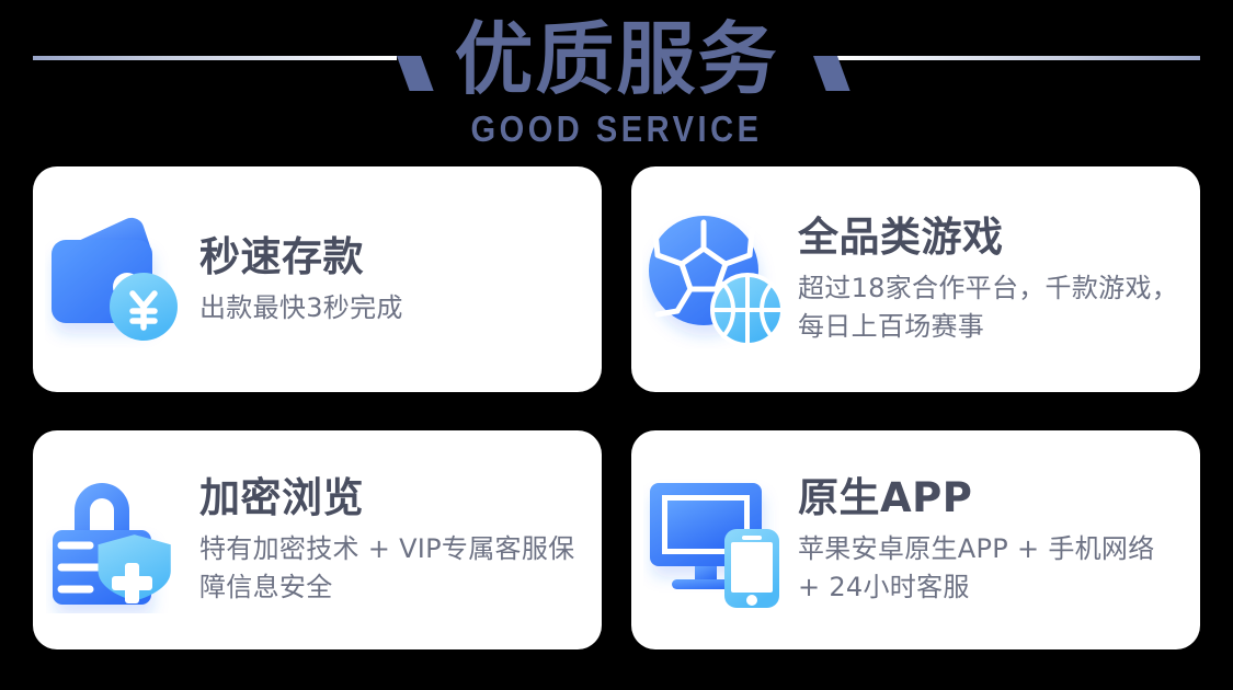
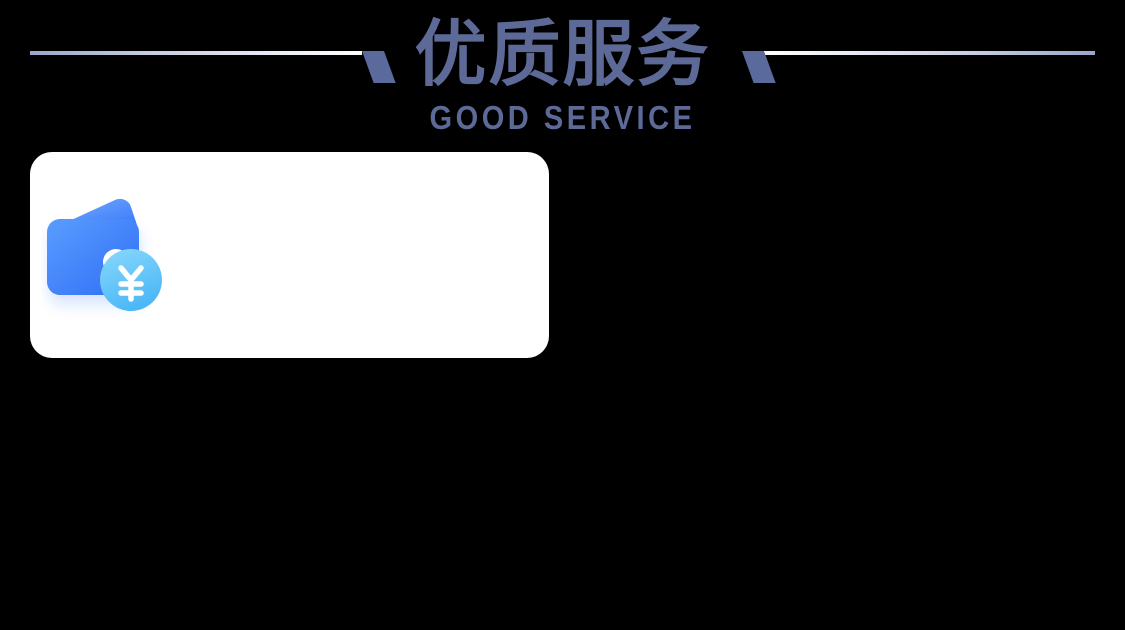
  优质服务
  GOOD SERVICE
- 秒速存款
- 出款最快3秒完成
- 全品类游戏
- 超过18家合作平台，千款游戏，每日上百场赛事
- 加密浏览
- 特有加密技术 + VIP专属客服保障信息安全
- 原生APP
- 苹果安卓原生APP + 手机网络 + 24小时客服
